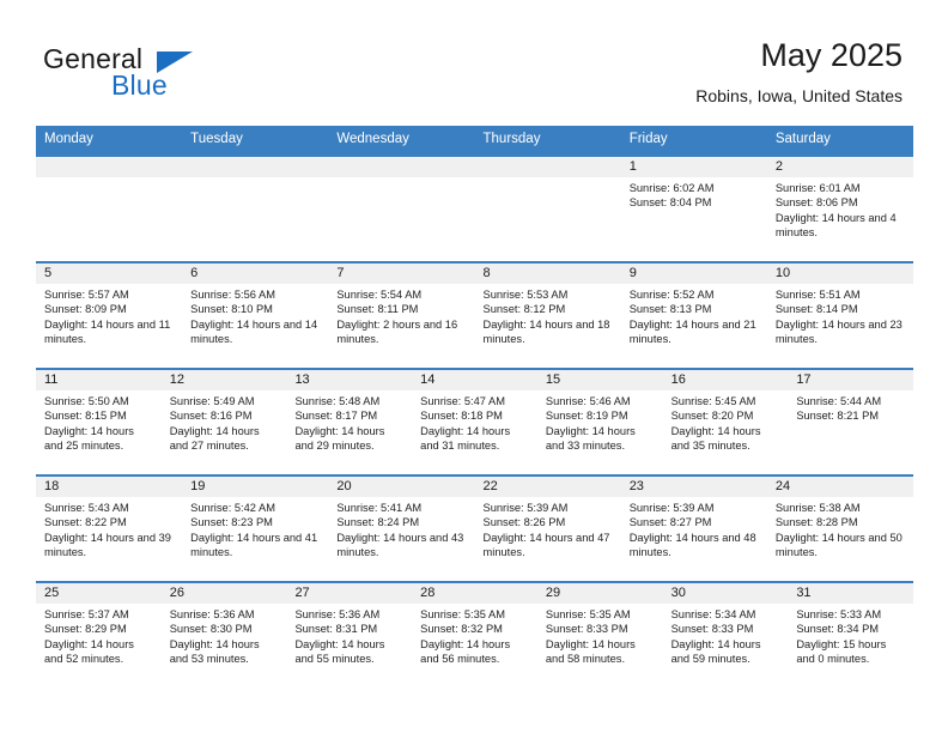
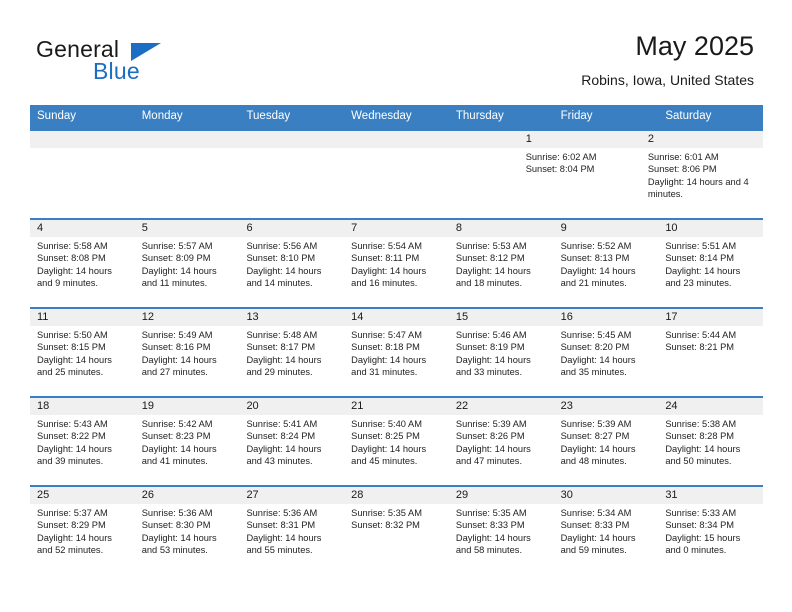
  General
  Blue
  May 2025
  Robins, Iowa, United States
+ Sunday
  Monday
  Tuesday
  Wednesday
  Thursday
  Friday
  Saturday
  1
  Sunrise: 6:02 AM
  Sunset: 8:04 PM
  2
  Sunrise: 6:01 AM
  Sunset: 8:06 PM
  Daylight: 14 hours and 4 minutes.
+ 4
+ Sunrise: 5:58 AM
+ Sunset: 8:08 PM
+ Daylight: 14 hours and 9 minutes.
  5
  Sunrise: 5:57 AM
  Sunset: 8:09 PM
  Daylight: 14 hours and 11 minutes.
  6
  Sunrise: 5:56 AM
  Sunset: 8:10 PM
  Daylight: 14 hours and 14 minutes.
  7
  Sunrise: 5:54 AM
  Sunset: 8:11 PM
- Daylight: 2 hours and 16 minutes.
+ Daylight: 14 hours and 16 minutes.
  8
  Sunrise: 5:53 AM
  Sunset: 8:12 PM
  Daylight: 14 hours and 18 minutes.
  9
  Sunrise: 5:52 AM
  Sunset: 8:13 PM
  Daylight: 14 hours and 21 minutes.
  10
  Sunrise: 5:51 AM
  Sunset: 8:14 PM
  Daylight: 14 hours and 23 minutes.
  11
  Sunrise: 5:50 AM
  Sunset: 8:15 PM
  Daylight: 14 hours and 25 minutes.
  12
  Sunrise: 5:49 AM
  Sunset: 8:16 PM
  Daylight: 14 hours and 27 minutes.
  13
  Sunrise: 5:48 AM
  Sunset: 8:17 PM
  Daylight: 14 hours and 29 minutes.
  14
  Sunrise: 5:47 AM
  Sunset: 8:18 PM
  Daylight: 14 hours and 31 minutes.
  15
  Sunrise: 5:46 AM
  Sunset: 8:19 PM
  Daylight: 14 hours and 33 minutes.
  16
  Sunrise: 5:45 AM
  Sunset: 8:20 PM
  Daylight: 14 hours and 35 minutes.
  17
  Sunrise: 5:44 AM
  Sunset: 8:21 PM
  18
  Sunrise: 5:43 AM
  Sunset: 8:22 PM
  Daylight: 14 hours and 39 minutes.
  19
  Sunrise: 5:42 AM
  Sunset: 8:23 PM
  Daylight: 14 hours and 41 minutes.
  20
  Sunrise: 5:41 AM
  Sunset: 8:24 PM
  Daylight: 14 hours and 43 minutes.
+ 21
+ Sunrise: 5:40 AM
+ Sunset: 8:25 PM
+ Daylight: 14 hours and 45 minutes.
  22
  Sunrise: 5:39 AM
  Sunset: 8:26 PM
  Daylight: 14 hours and 47 minutes.
  23
  Sunrise: 5:39 AM
  Sunset: 8:27 PM
  Daylight: 14 hours and 48 minutes.
  24
  Sunrise: 5:38 AM
  Sunset: 8:28 PM
  Daylight: 14 hours and 50 minutes.
  25
  Sunrise: 5:37 AM
  Sunset: 8:29 PM
  Daylight: 14 hours and 52 minutes.
  26
  Sunrise: 5:36 AM
  Sunset: 8:30 PM
  Daylight: 14 hours and 53 minutes.
  27
  Sunrise: 5:36 AM
  Sunset: 8:31 PM
  Daylight: 14 hours and 55 minutes.
  28
  Sunrise: 5:35 AM
  Sunset: 8:32 PM
- Daylight: 14 hours and 56 minutes.
  29
  Sunrise: 5:35 AM
  Sunset: 8:33 PM
  Daylight: 14 hours and 58 minutes.
  30
  Sunrise: 5:34 AM
  Sunset: 8:33 PM
  Daylight: 14 hours and 59 minutes.
  31
  Sunrise: 5:33 AM
  Sunset: 8:34 PM
  Daylight: 15 hours and 0 minutes.
